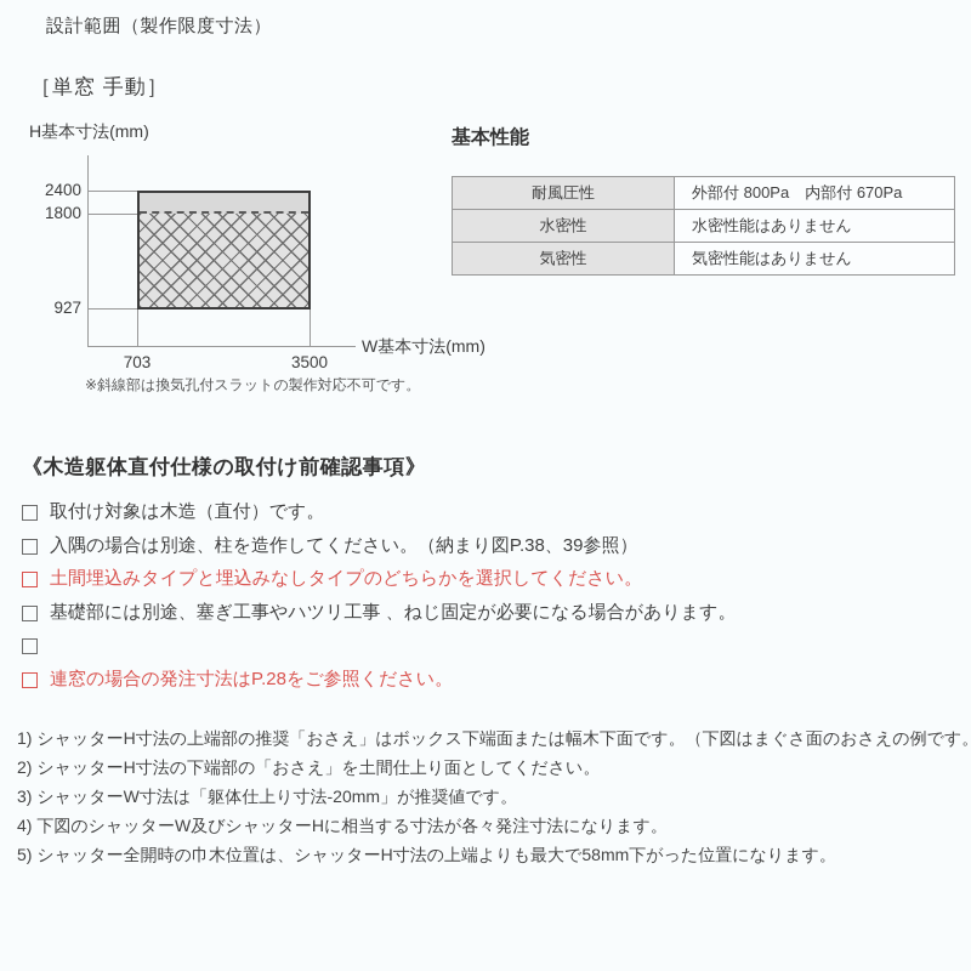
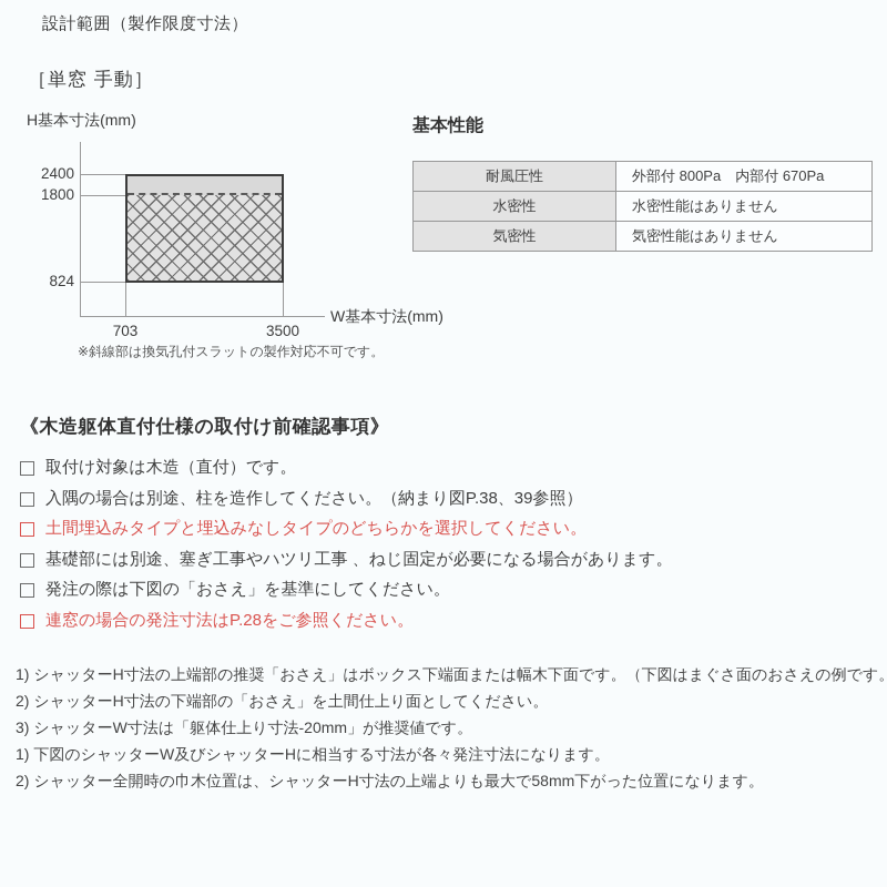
  設計範囲（製作限度寸法）
  ［単窓 手動］
  H基本寸法(mm)
  W基本寸法(mm)
  2400
  1800
- 927
+ 824
  703
  3500
  ※斜線部は換気孔付スラットの製作対応不可です。
  基本性能
  耐風圧性	外部付 800Pa 内部付 670Pa
  水密性	水密性能はありません
  気密性	気密性能はありません
  《木造躯体直付仕様の取付け前確認事項》
  取付け対象は木造（直付）です。
  入隅の場合は別途、柱を造作してください。（納まり図P.38、39参照）
  土間埋込みタイプと埋込みなしタイプのどちらかを選択してください。
  基礎部には別途、塞ぎ工事やハツリ工事 、ねじ固定が必要になる場合があります。
+ 発注の際は下図の「おさえ」を基準にしてください。
  連窓の場合の発注寸法はP.28をご参照ください。
  1) シャッターH寸法の上端部の推奨「おさえ」はボックス下端面または幅木下面です。（下図はまぐさ面のおさえの例です。
  2) シャッターH寸法の下端部の「おさえ」を土間仕上り面としてください。
  3) シャッターW寸法は「躯体仕上り寸法-20mm」が推奨値です。
- 4) 下図のシャッターW及びシャッターHに相当する寸法が各々発注寸法になります。
+ 1) 下図のシャッターW及びシャッターHに相当する寸法が各々発注寸法になります。
- 5) シャッター全開時の巾木位置は、シャッターH寸法の上端よりも最大で58mm下がった位置になります。
+ 2) シャッター全開時の巾木位置は、シャッターH寸法の上端よりも最大で58mm下がった位置になります。
